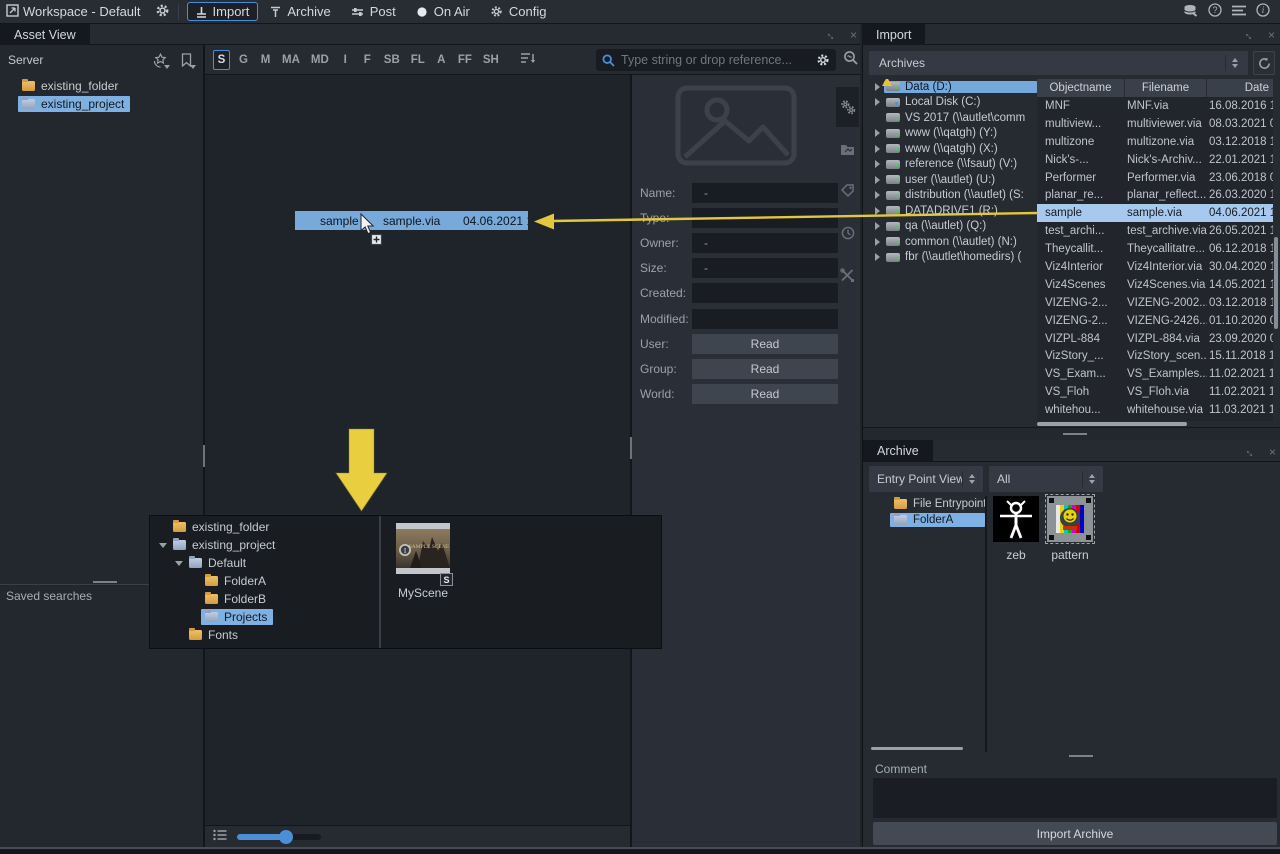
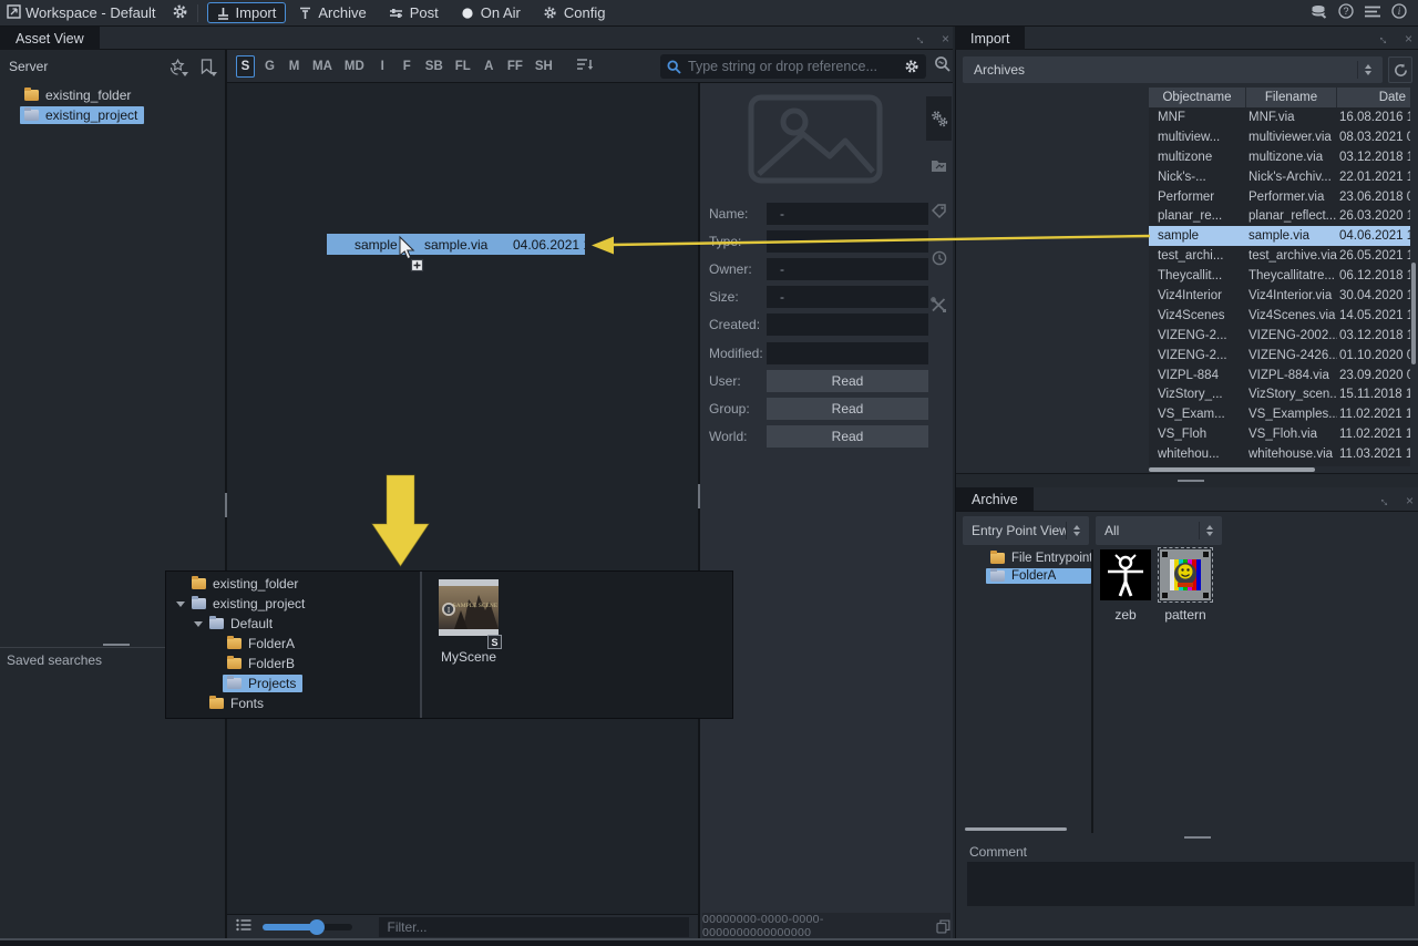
  Workspace - Default
  Import
  Archive
  Post
  On Air
  Config
  ?
  i
  Asset View
  ×
  Server
  existing_folder
  existing_project
  Saved searches
  S
  G
  M
  MA
  MD
  I
  F
  SB
  FL
  A
  FF
  SH
  Type string or drop reference...
  sample
  sample.via
  04.06.2021
  existing_folder
  existing_project
  Default
  FolderA
  FolderB
  Projects
  Fonts
  I
  S
  MyScene
+ Filter...
  Name:
  -
  Type:
  Owner:
  -
  Size:
  -
  Created:
  Modified:
  User:
  Read
  Group:
  Read
  World:
  Read
+ 00000000-0000-0000-0000000000000000
  Import
  ×
  Archives
- Data (D:)
- Local Disk (C:)
- VS 2017 (\\autlet\comm
- www (\\qatgh) (Y:)
- www (\\qatgh) (X:)
- reference (\\fsaut) (V:)
- user (\\autlet) (U:)
- distribution (\\autlet) (S:
- DATADRIVE1 (R:)
- qa (\\autlet) (Q:)
- common (\\autlet) (N:)
- fbr (\\autlet\homedirs) (
  Objectname
  Filename
  Date
  MNF
  MNF.via
  16.08.2016
  multiview...
  multiviewer.via
  08.03.2021
  multizone
  multizone.via
  03.12.2018
  Nick's-...
  Nick's-Archiv...
  22.01.2021
  Performer
  Performer.via
  23.06.2018
  planar_re...
  planar_reflect...
  26.03.2020
  sample
  sample.via
  04.06.2021
  test_archi...
  test_archive.via
  26.05.2021
  Theycallit...
  Theycallitatre...
  06.12.2018
  Viz4Interior
  Viz4Interior.via
  30.04.2020
  Viz4Scenes
  Viz4Scenes.via
  14.05.2021
  VIZENG-2...
  VIZENG-2002..
  03.12.2018
  VIZENG-2...
  VIZENG-2426..
  01.10.2020
  VIZPL-884
  VIZPL-884.via
  23.09.2020
  VizStory_...
  VizStory_scen..
  15.11.2018
  VS_Exam...
  VS_Examples..
  11.02.2021
  VS_Floh
  VS_Floh.via
  11.02.2021
  whitehou...
  whitehouse.via
  11.03.2021
  Archive
  ×
  Entry Point View
  All
  File Entrypoin
  FolderA
  zeb
  pattern
  Comment
- Import Archive
